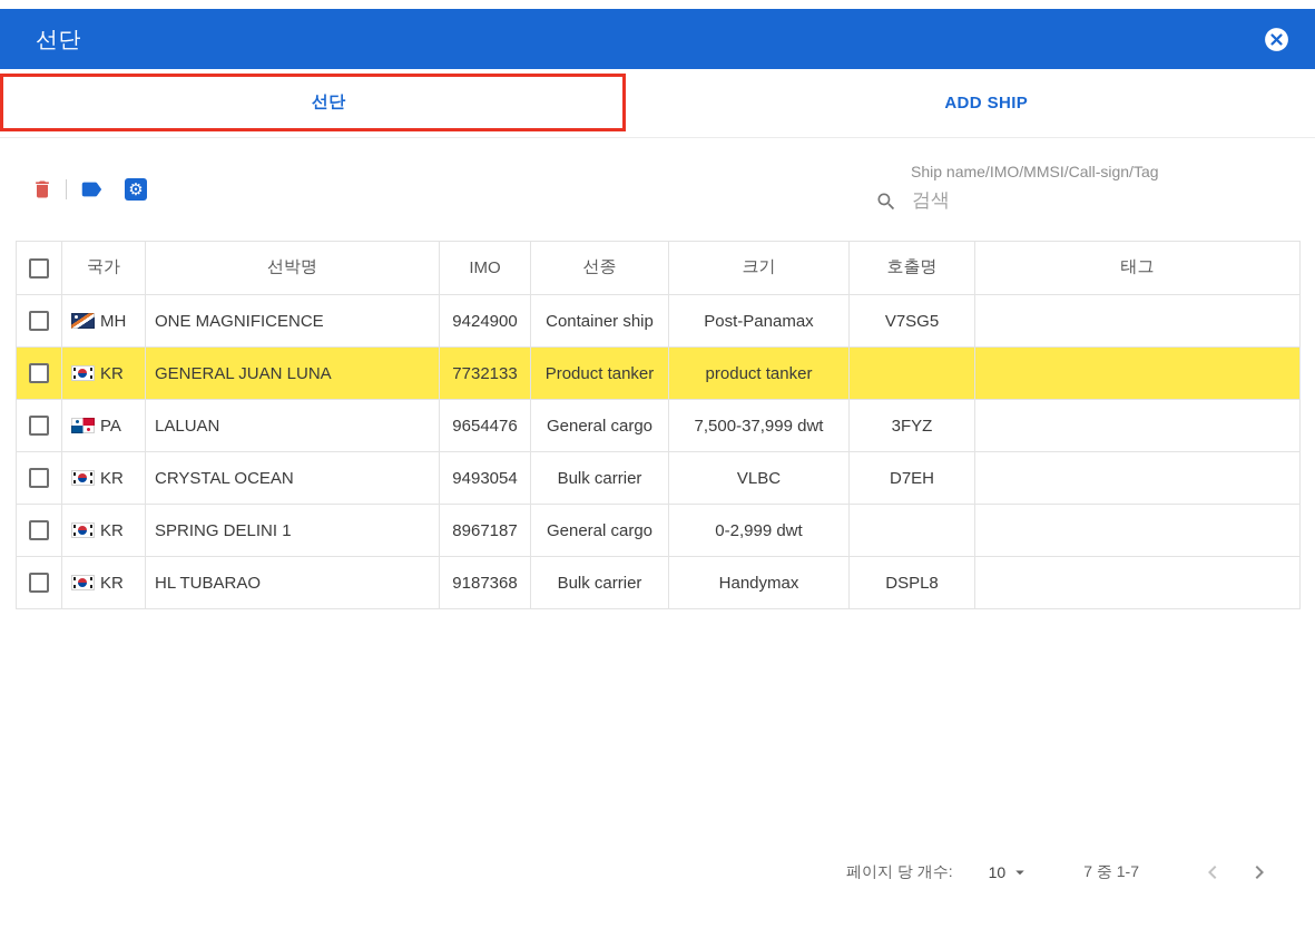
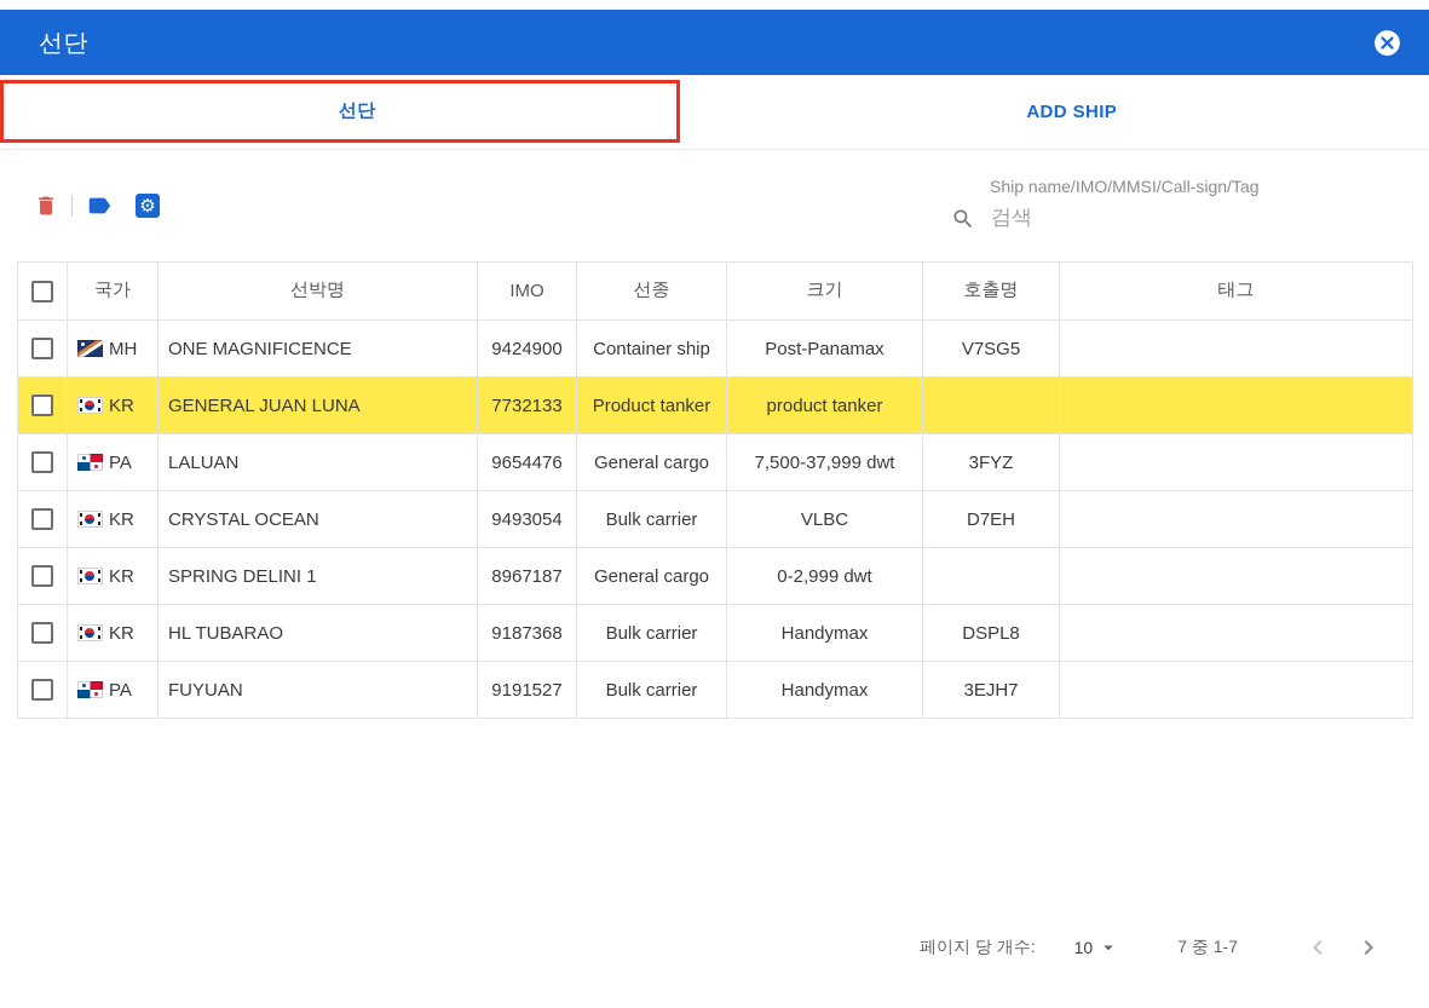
  선단
  선단
  ADD SHIP
  ⚙
  Ship name/IMO/MMSI/Call-sign/Tag
  검색
  	국가	선박명	IMO	선종	크기	호출명	태그
  	MH	ONE MAGNIFICENCE	9424900	Container ship	Post-Panamax	V7SG5
  	KR	GENERAL JUAN LUNA	7732133	Product tanker	product tanker
  	PA	LALUAN	9654476	General cargo	7,500-37,999 dwt	3FYZ
  	KR	CRYSTAL OCEAN	9493054	Bulk carrier	VLBC	D7EH
  	KR	SPRING DELINI 1	8967187	General cargo	0-2,999 dwt
  	KR	HL TUBARAO	9187368	Bulk carrier	Handymax	DSPL8
+ 	PA	FUYUAN	9191527	Bulk carrier	Handymax	3EJH7
  페이지 당 개수:
  10
  7 중 1-7
